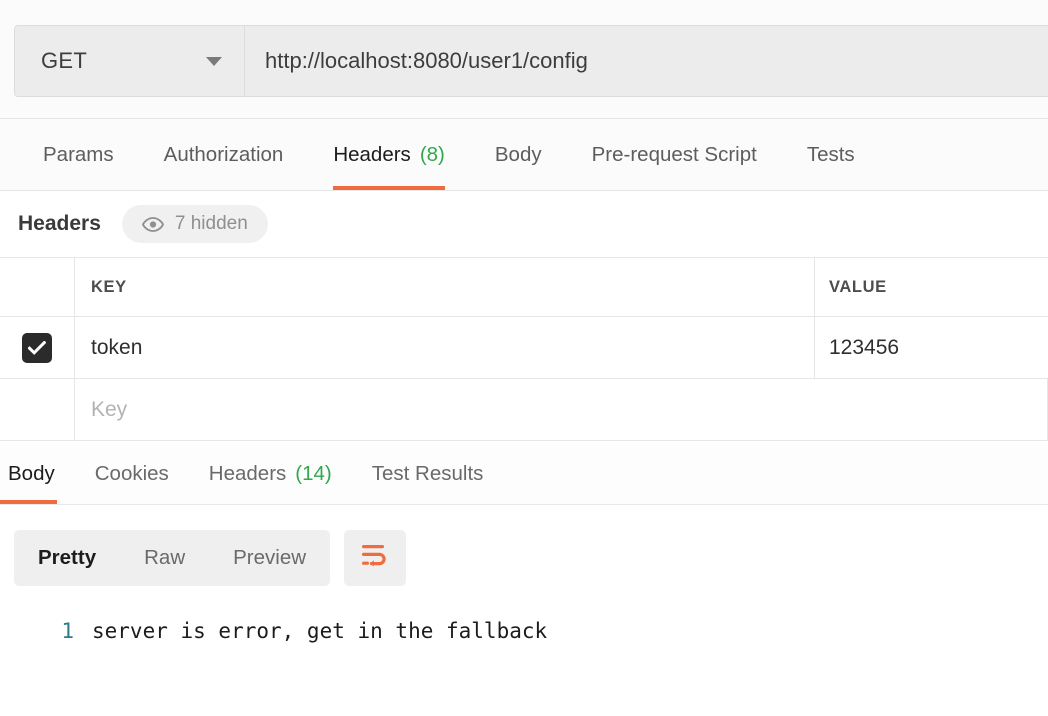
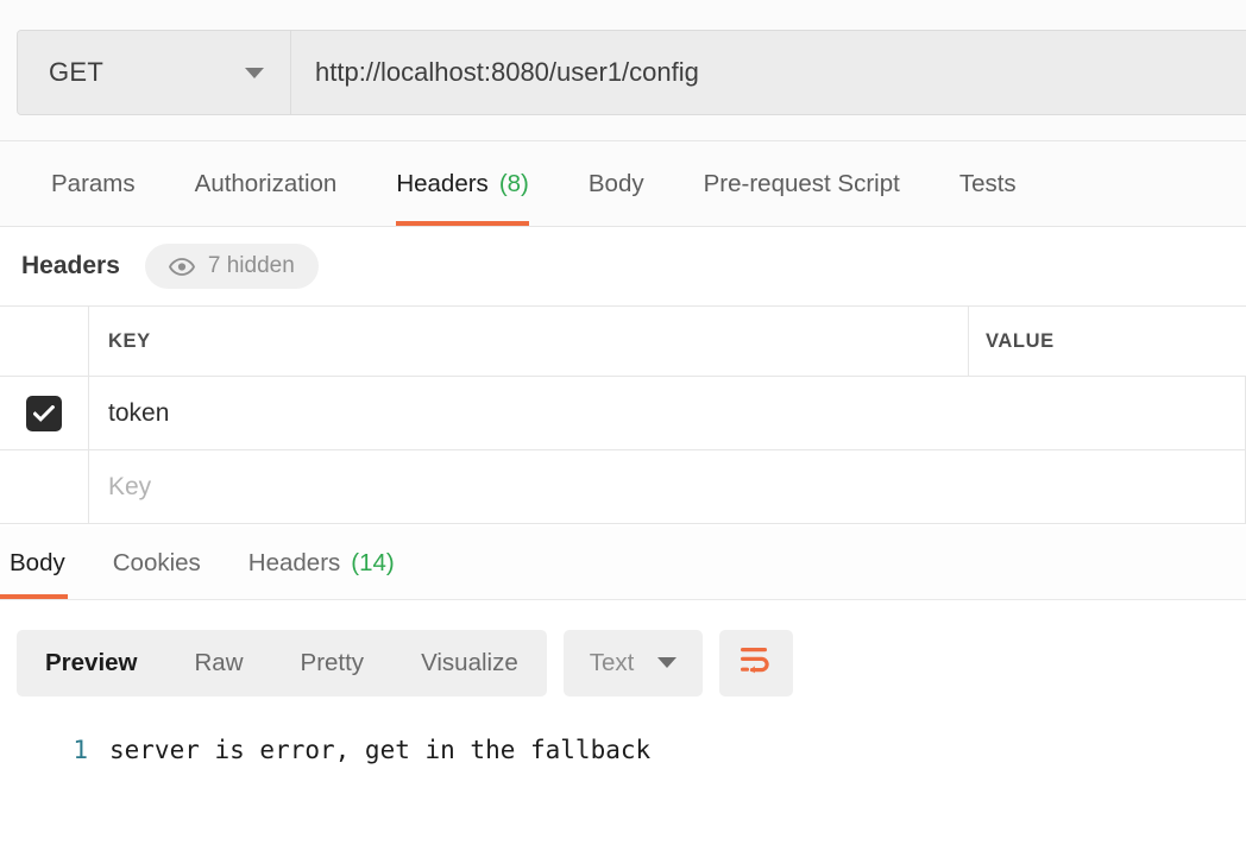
  GET
  http://localhost:8080/user1/config
  Params
  Authorization
  Headers
  (8)
  Body
  Pre-request Script
  Tests
  Headers
  7 hidden
  KEY
  VALUE
  token
- 123456
  Key
  Body
  Cookies
  Headers
  (14)
- Test Results
- Pretty
+ Preview
  Raw
- Preview
+ Pretty
+ Visualize
+ Text
  1
  server is error, get in the fallback
